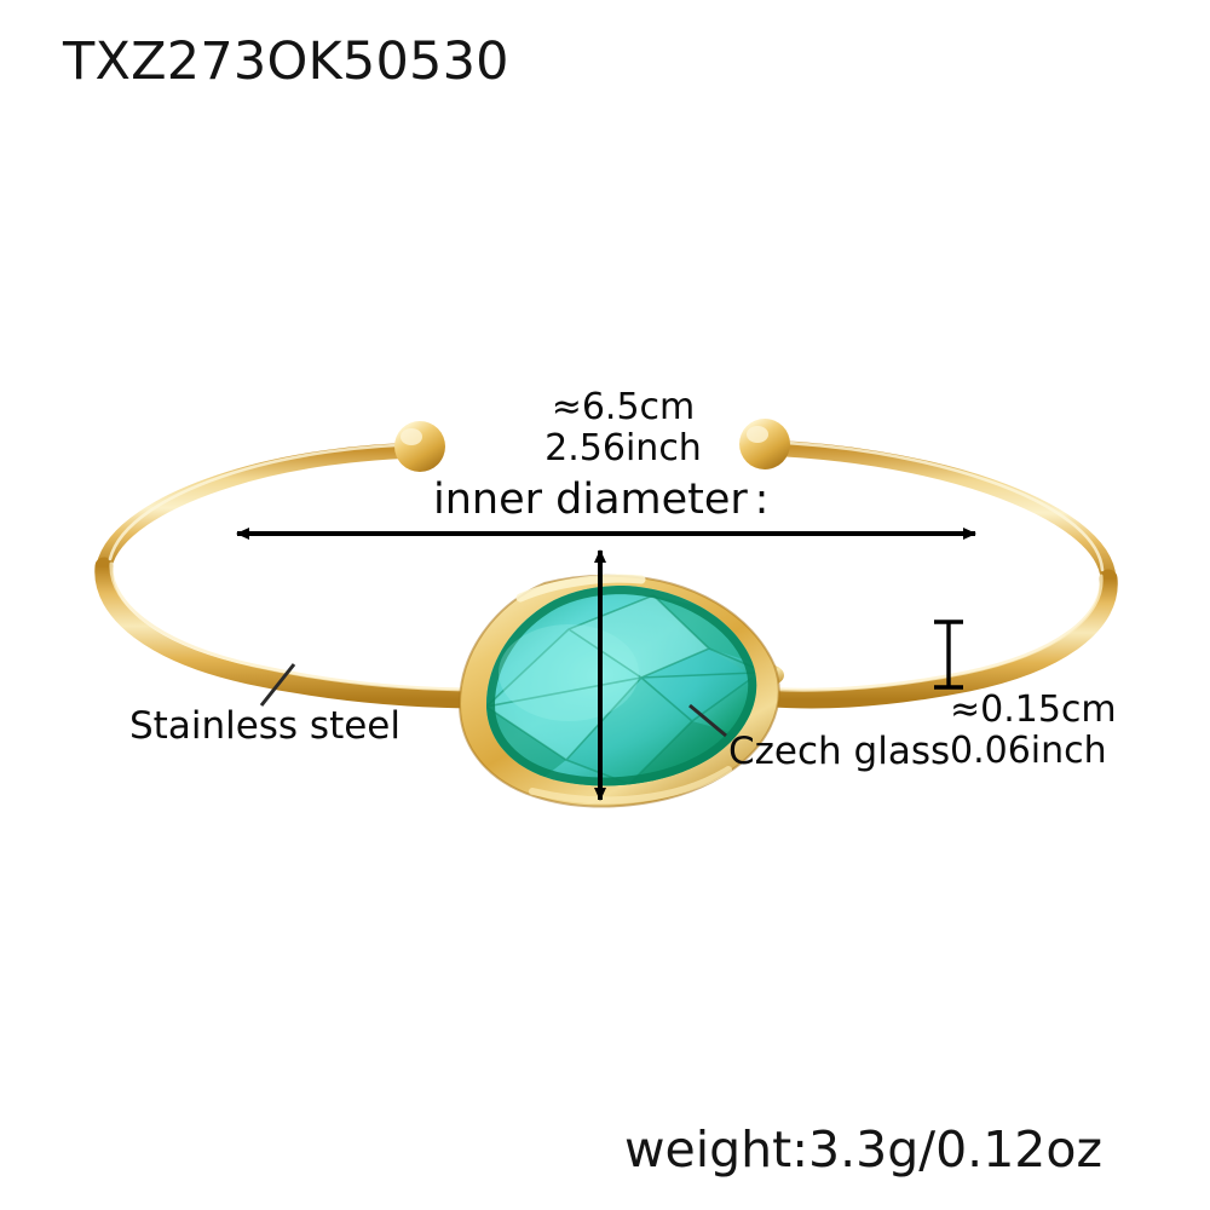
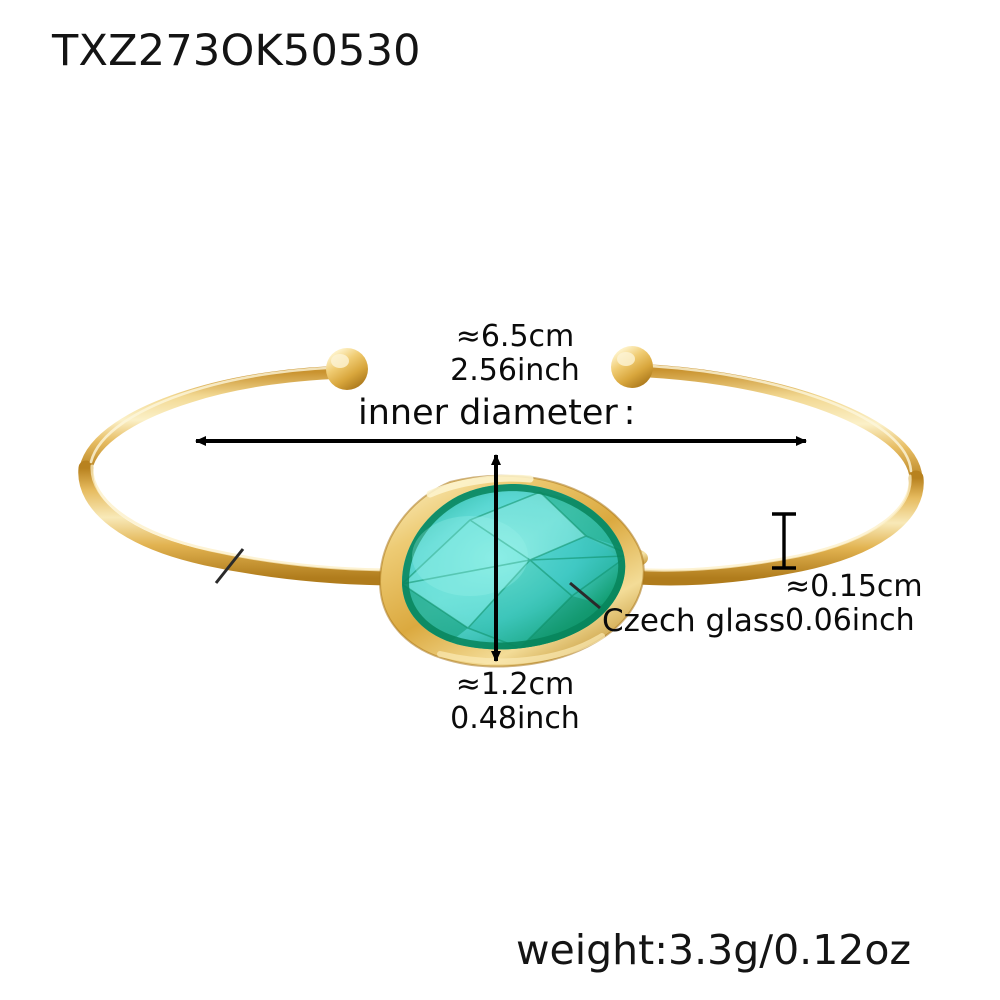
  TXZ273OK50530
  ≈6.5cm
  2.56inch
  inner diameter :
+ ≈1.2cm
+ 0.48inch
  ≈0.15cm
  0.06inch
- Stainless steel
  Czech glass
  weight:3.3g/0.12oz
